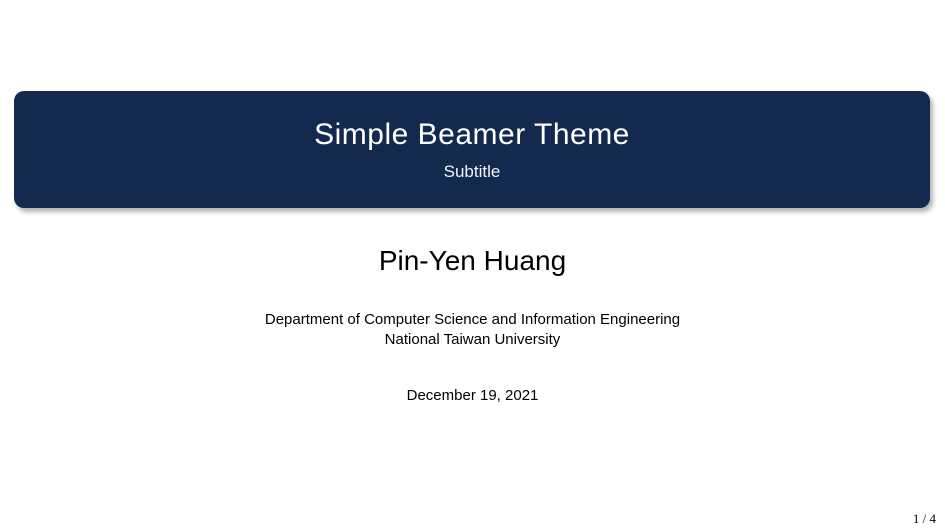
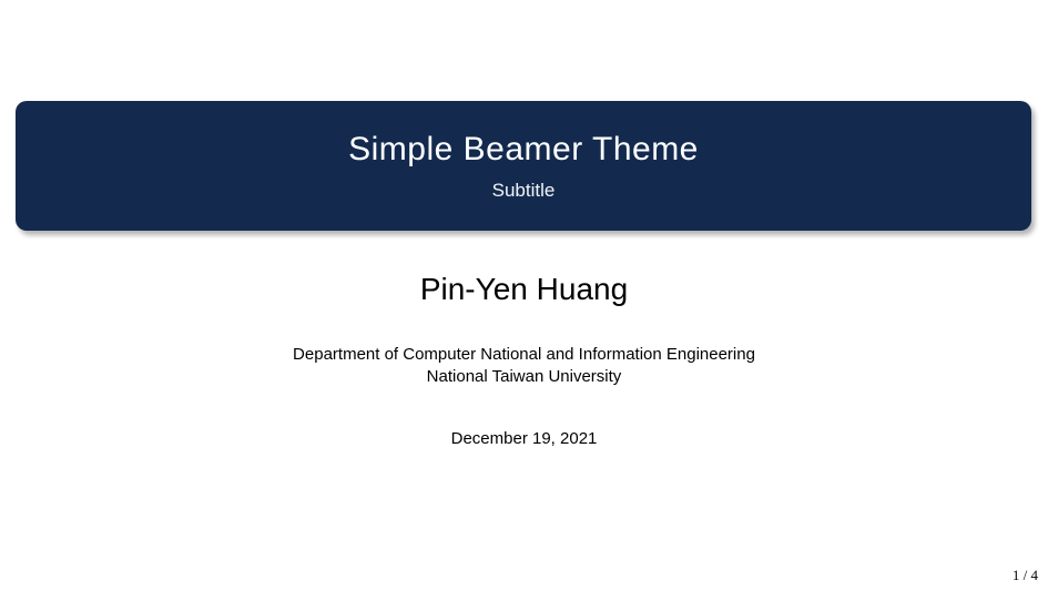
  Simple Beamer Theme
  Subtitle
  Pin-Yen Huang
- Department of Computer Science and Information Engineering
+ Department of Computer National and Information Engineering
  National Taiwan University
  December 19, 2021
  1 / 4
